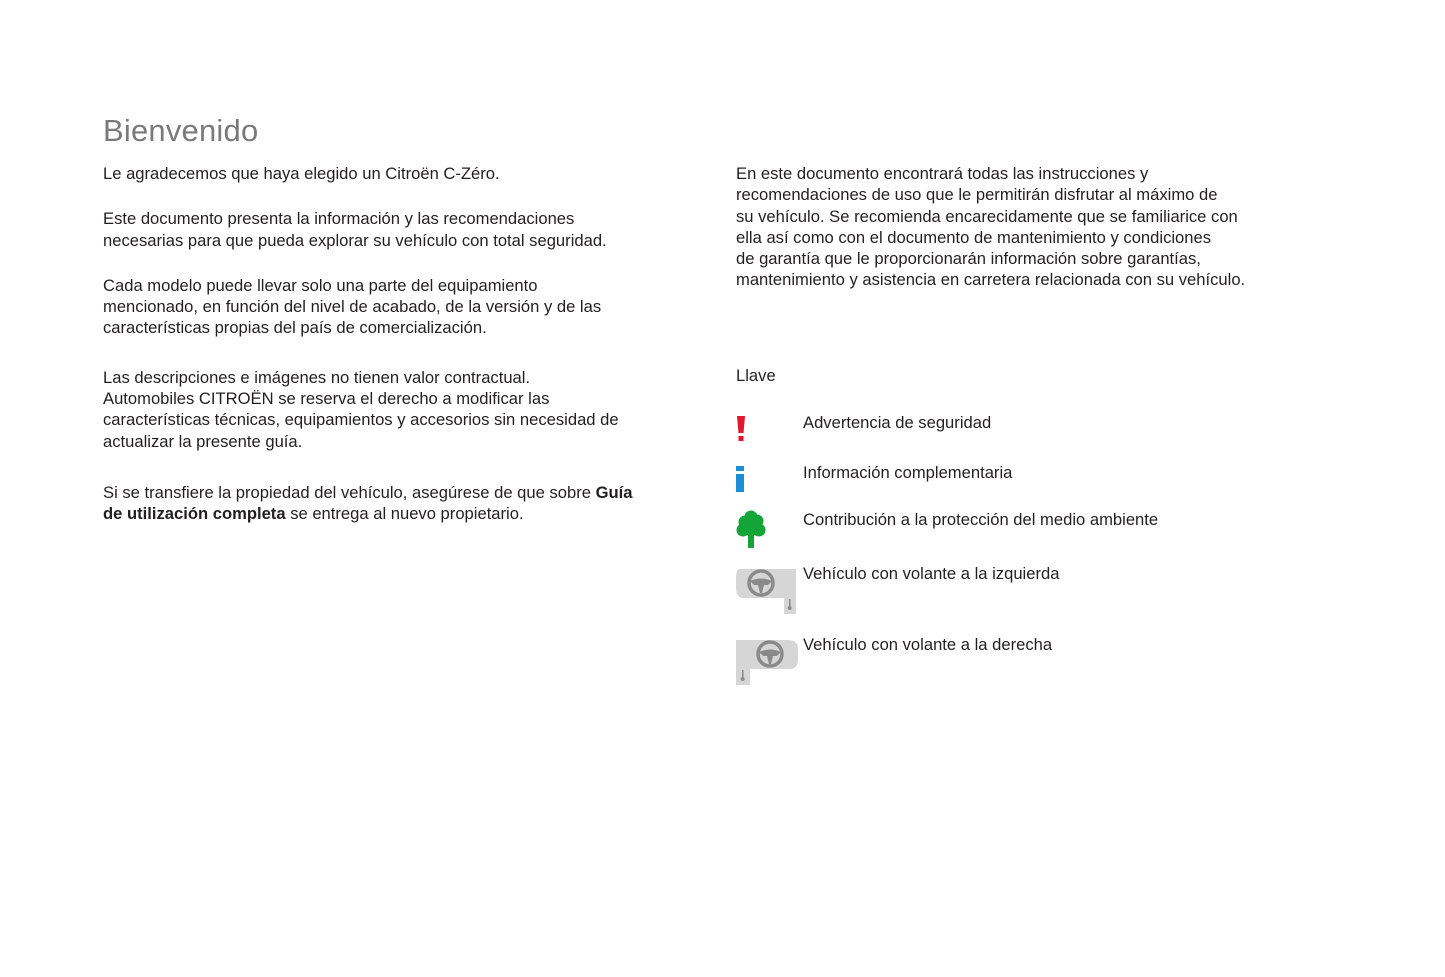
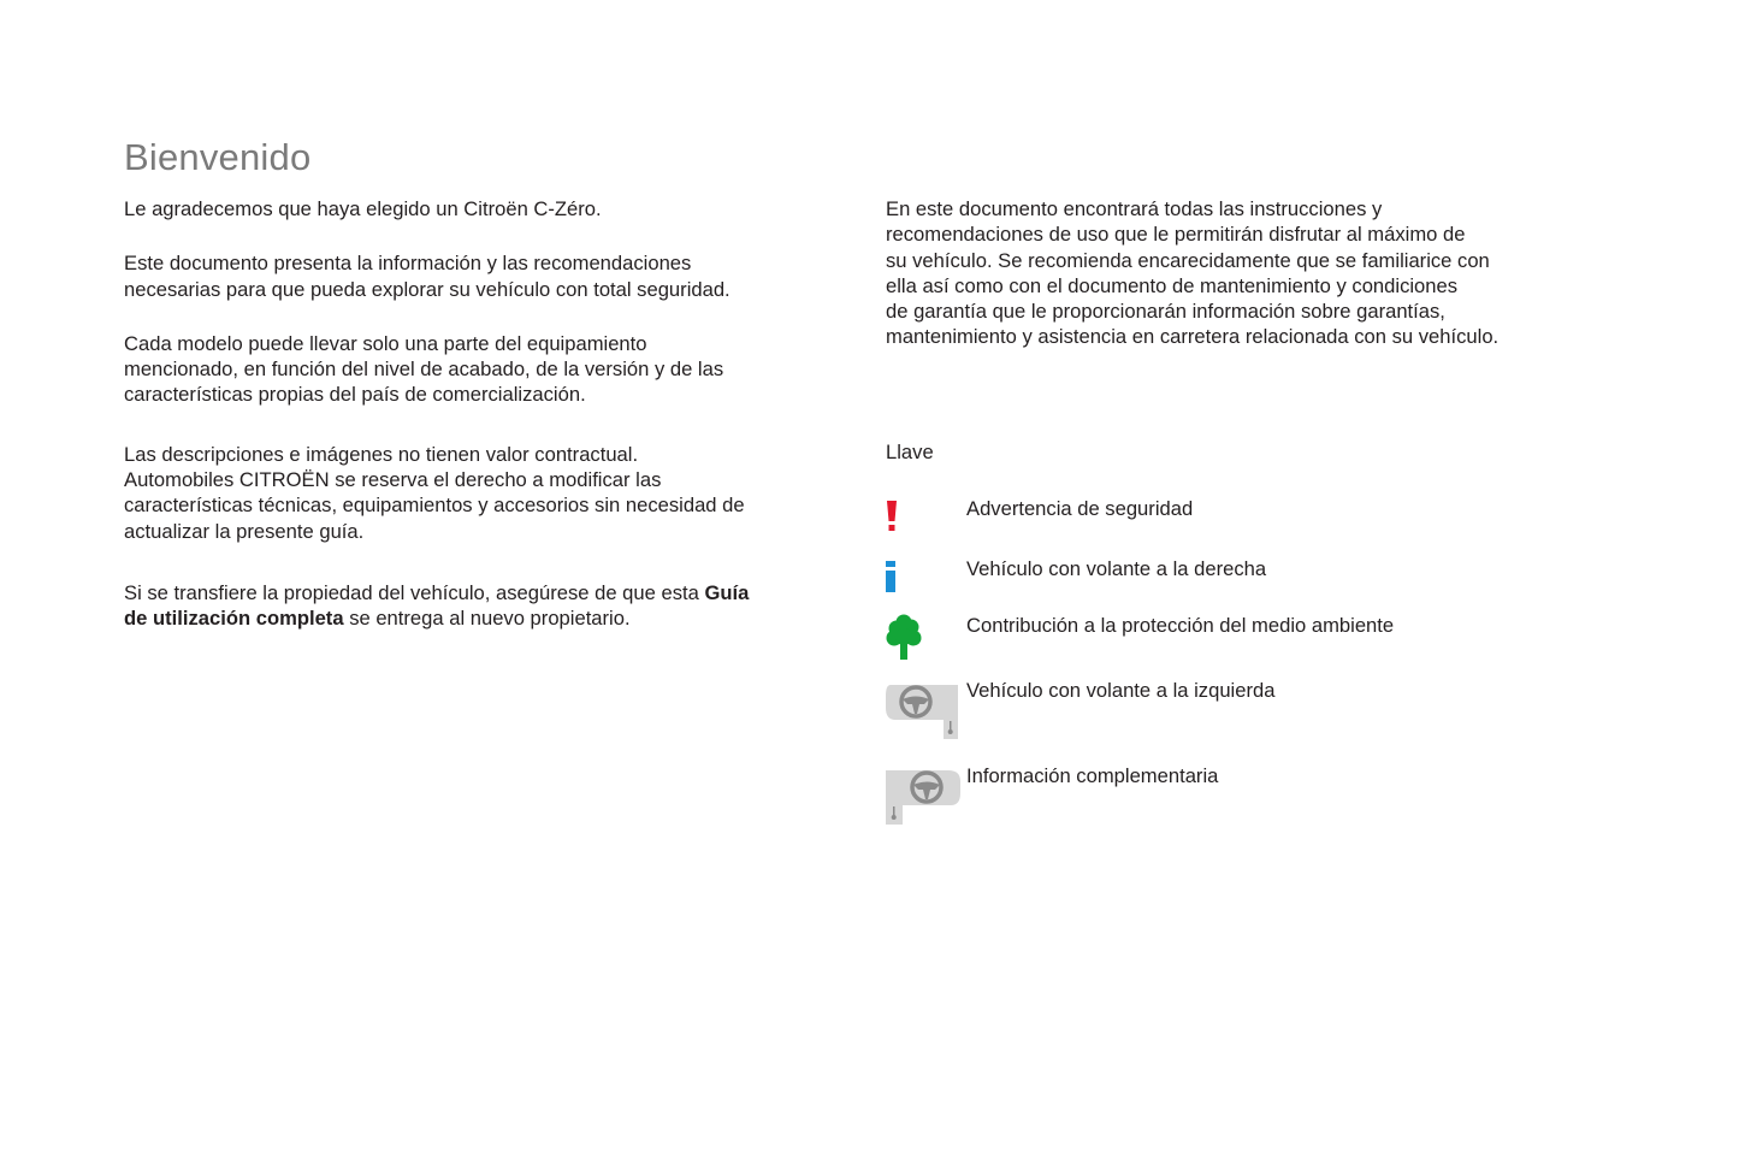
  Bienvenido
  Le agradecemos que haya elegido un Citroën C-Zéro.
  Este documento presenta la información y las recomendaciones
  necesarias para que pueda explorar su vehículo con total seguridad.
  Cada modelo puede llevar solo una parte del equipamiento
  mencionado, en función del nivel de acabado, de la versión y de las
  características propias del país de comercialización.
  Las descripciones e imágenes no tienen valor contractual.
  Automobiles CITROËN se reserva el derecho a modificar las
  características técnicas, equipamientos y accesorios sin necesidad de
  actualizar la presente guía.
- Si se transfiere la propiedad del vehículo, asegúrese de que sobre Guía
+ Si se transfiere la propiedad del vehículo, asegúrese de que esta Guía
  de utilización completa se entrega al nuevo propietario.
  En este documento encontrará todas las instrucciones y
  recomendaciones de uso que le permitirán disfrutar al máximo de
  su vehículo. Se recomienda encarecidamente que se familiarice con
  ella así como con el documento de mantenimiento y condiciones
  de garantía que le proporcionarán información sobre garantías,
  mantenimiento y asistencia en carretera relacionada con su vehículo.
  Llave
  Advertencia de seguridad
- Información complementaria
+ Vehículo con volante a la derecha
  Contribución a la protección del medio ambiente
  Vehículo con volante a la izquierda
- Vehículo con volante a la derecha
+ Información complementaria
